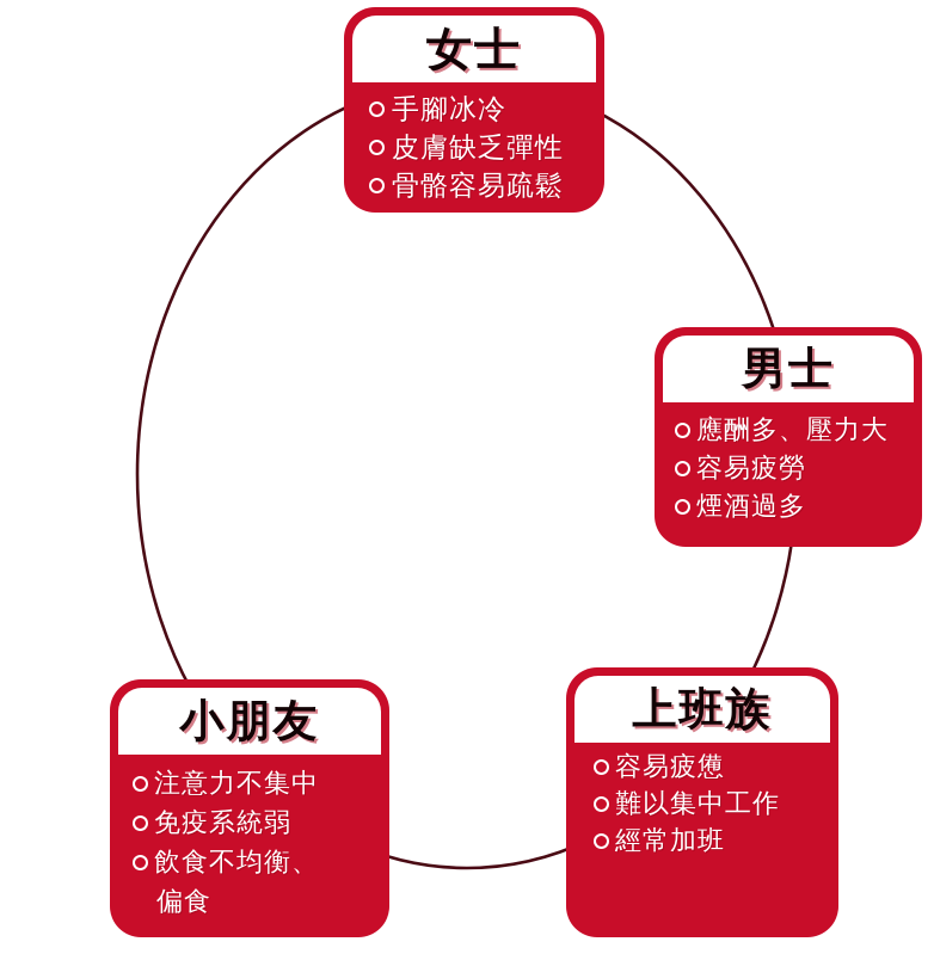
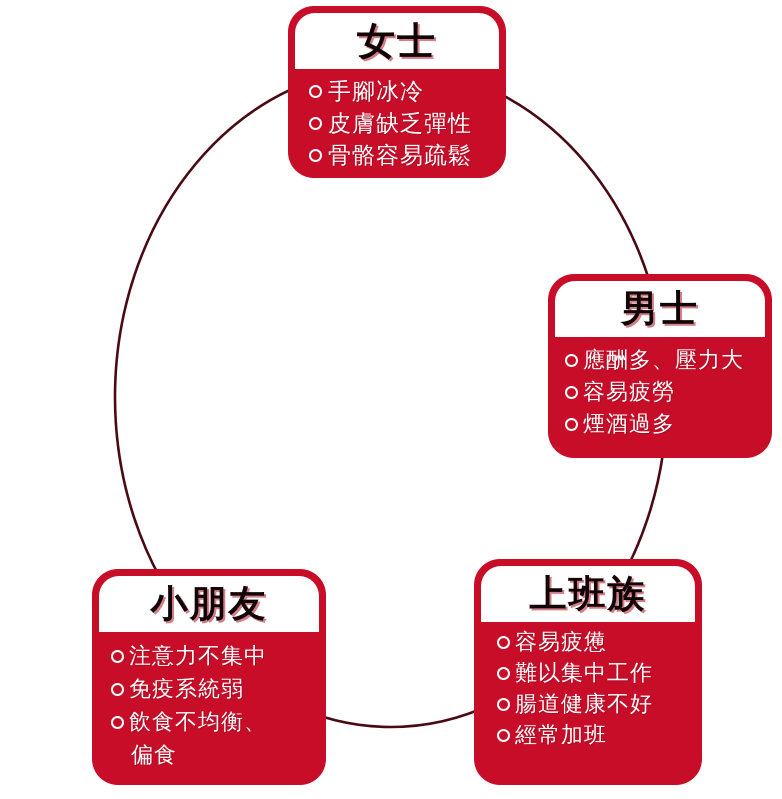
  女士
  手腳冰冷
  皮膚缺乏彈性
  骨骼容易疏鬆
  男士
  應酬多、壓力大
  容易疲勞
  煙酒過多
  小朋友
  注意力不集中
  免疫系統弱
  飲食不均衡、
  偏食
  上班族
  容易疲憊
  難以集中工作
+ 腸道健康不好
  經常加班
